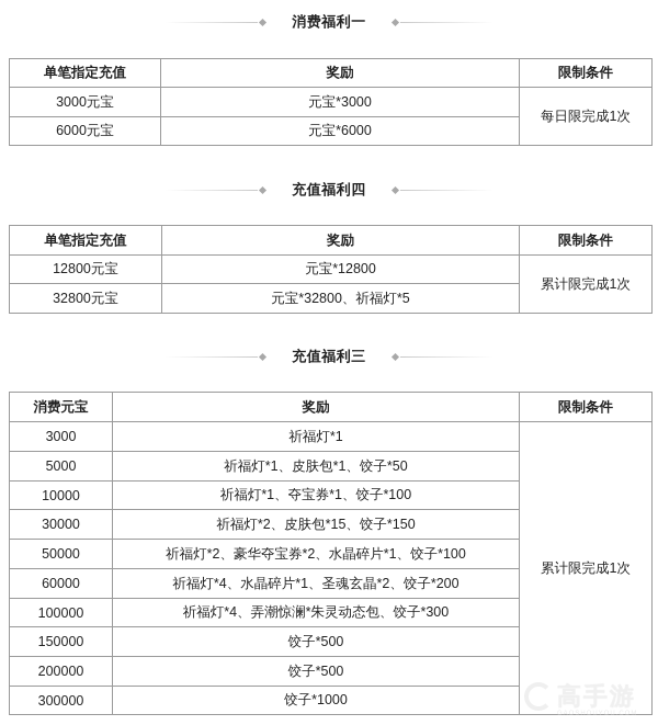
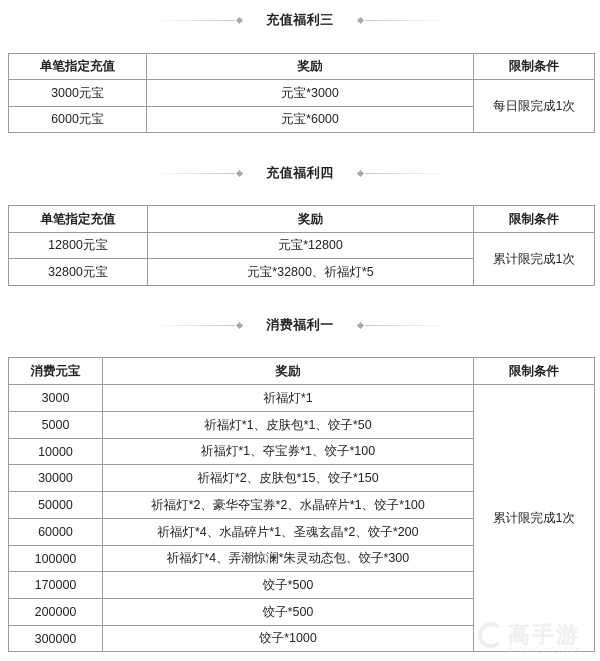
- 消费福利一
+ 充值福利三
  单笔指定充值	奖励	限制条件
  3000元宝	元宝*3000	每日限完成1次
  6000元宝	元宝*6000
  充值福利四
  单笔指定充值	奖励	限制条件
  12800元宝	元宝*12800	累计限完成1次
  32800元宝	元宝*32800、祈福灯*5
- 充值福利三
+ 消费福利一
  消费元宝	奖励	限制条件
  3000	祈福灯*1	累计限完成1次
  5000	祈福灯*1、皮肤包*1、饺子*50
  10000	祈福灯*1、夺宝券*1、饺子*100
  30000	祈福灯*2、皮肤包*15、饺子*150
  50000	祈福灯*2、豪华夺宝券*2、水晶碎片*1、饺子*100
  60000	祈福灯*4、水晶碎片*1、圣魂玄晶*2、饺子*200
  100000	祈福灯*4、弄潮惊澜*朱灵动态包、饺子*300
- 150000	饺子*500
+ 170000	饺子*500
  200000	饺子*500
  300000	饺子*1000
